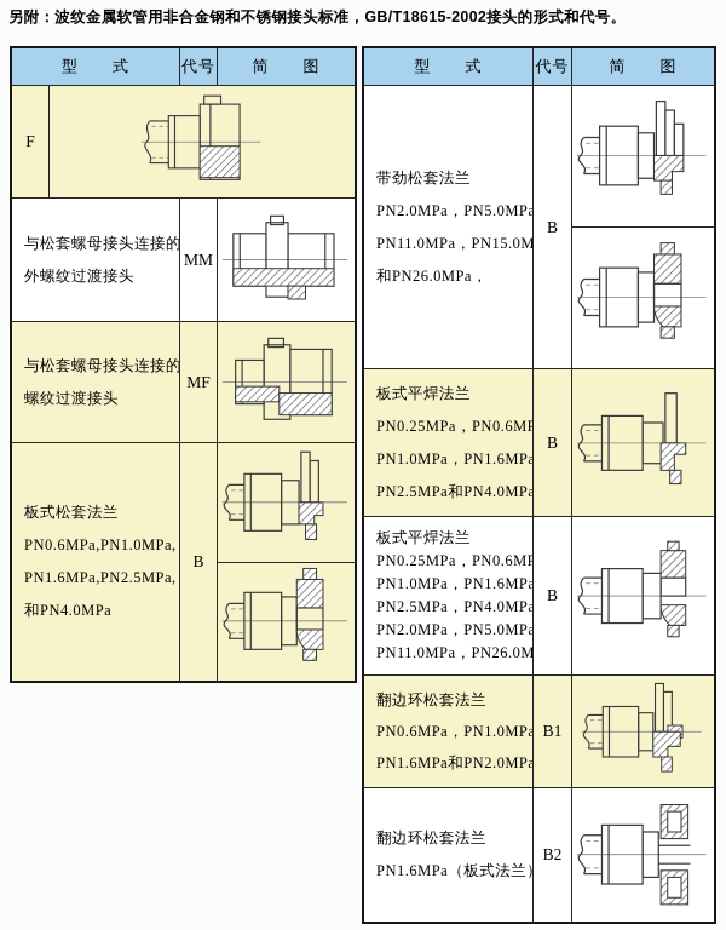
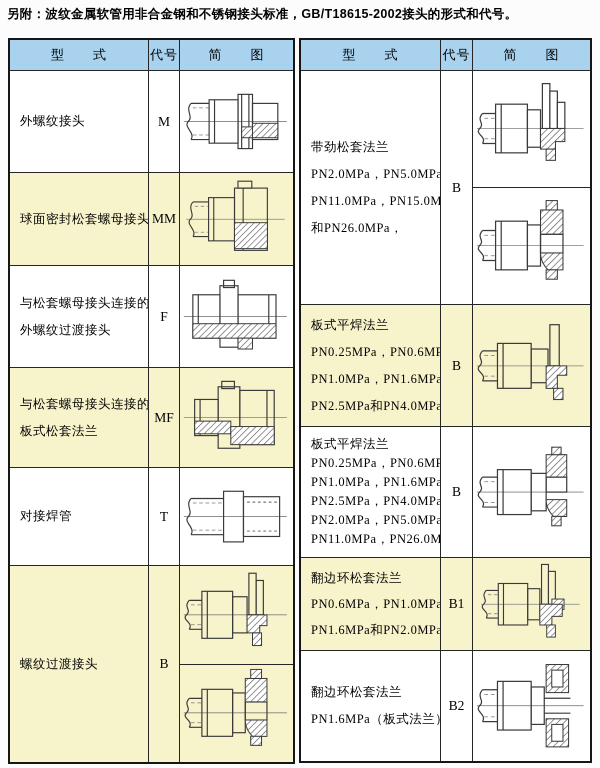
  另附：波纹金属软管用非合金钢和不锈钢接头标准，GB/T18615-2002接头的形式和代号。
  型 式
  代号
  简 图
+ 外螺纹接头
+ M
+ 球面密封松套螺母接头
- F
+ MM
  与松套螺母接头连接的
  外螺纹过渡接头
- MM
+ F
  与松套螺母接头连接的
- 螺纹过渡接头
+ 板式松套法兰
  MF
+ 对接焊管
+ T
- 板式松套法兰
+ 螺纹过渡接头
- PN0.6MPa,PN1.0MPa,
- PN1.6MPa,PN2.5MPa,
- 和PN4.0MPa
  B
  型 式
  代号
  简 图
  带劲松套法兰
  PN2.0MPa，PN5.0MPa
  PN11.0MPa，PN15.0M
  和PN26.0MPa，
  B
  板式平焊法兰
  PN0.25MPa，PN0.6MP
  PN1.0MPa，PN1.6MPa
  PN2.5MPa和PN4.0MPa
  B
  板式平焊法兰
  PN0.25MPa，PN0.6MP
  PN1.0MPa，PN1.6MPa
  PN2.5MPa，PN4.0MPa
  PN2.0MPa，PN5.0MPa
  PN11.0MPa，PN26.0M
  B
  翻边环松套法兰
  PN0.6MPa，PN1.0MPa
  PN1.6MPa和PN2.0MPa
  B1
  翻边环松套法兰
  PN1.6MPa（板式法兰
  B2
